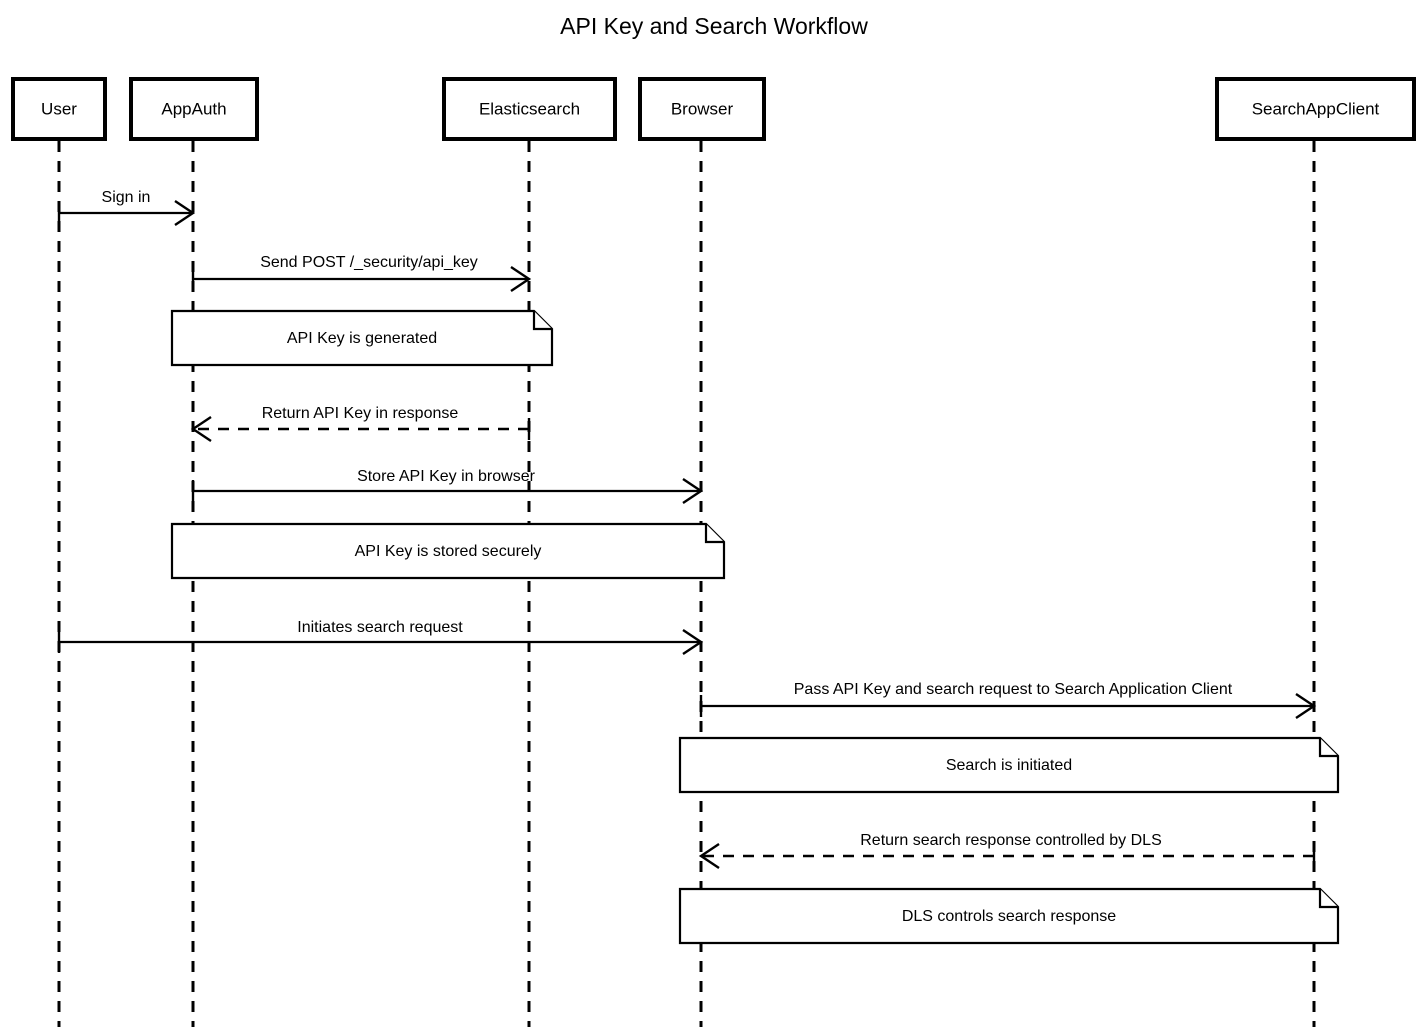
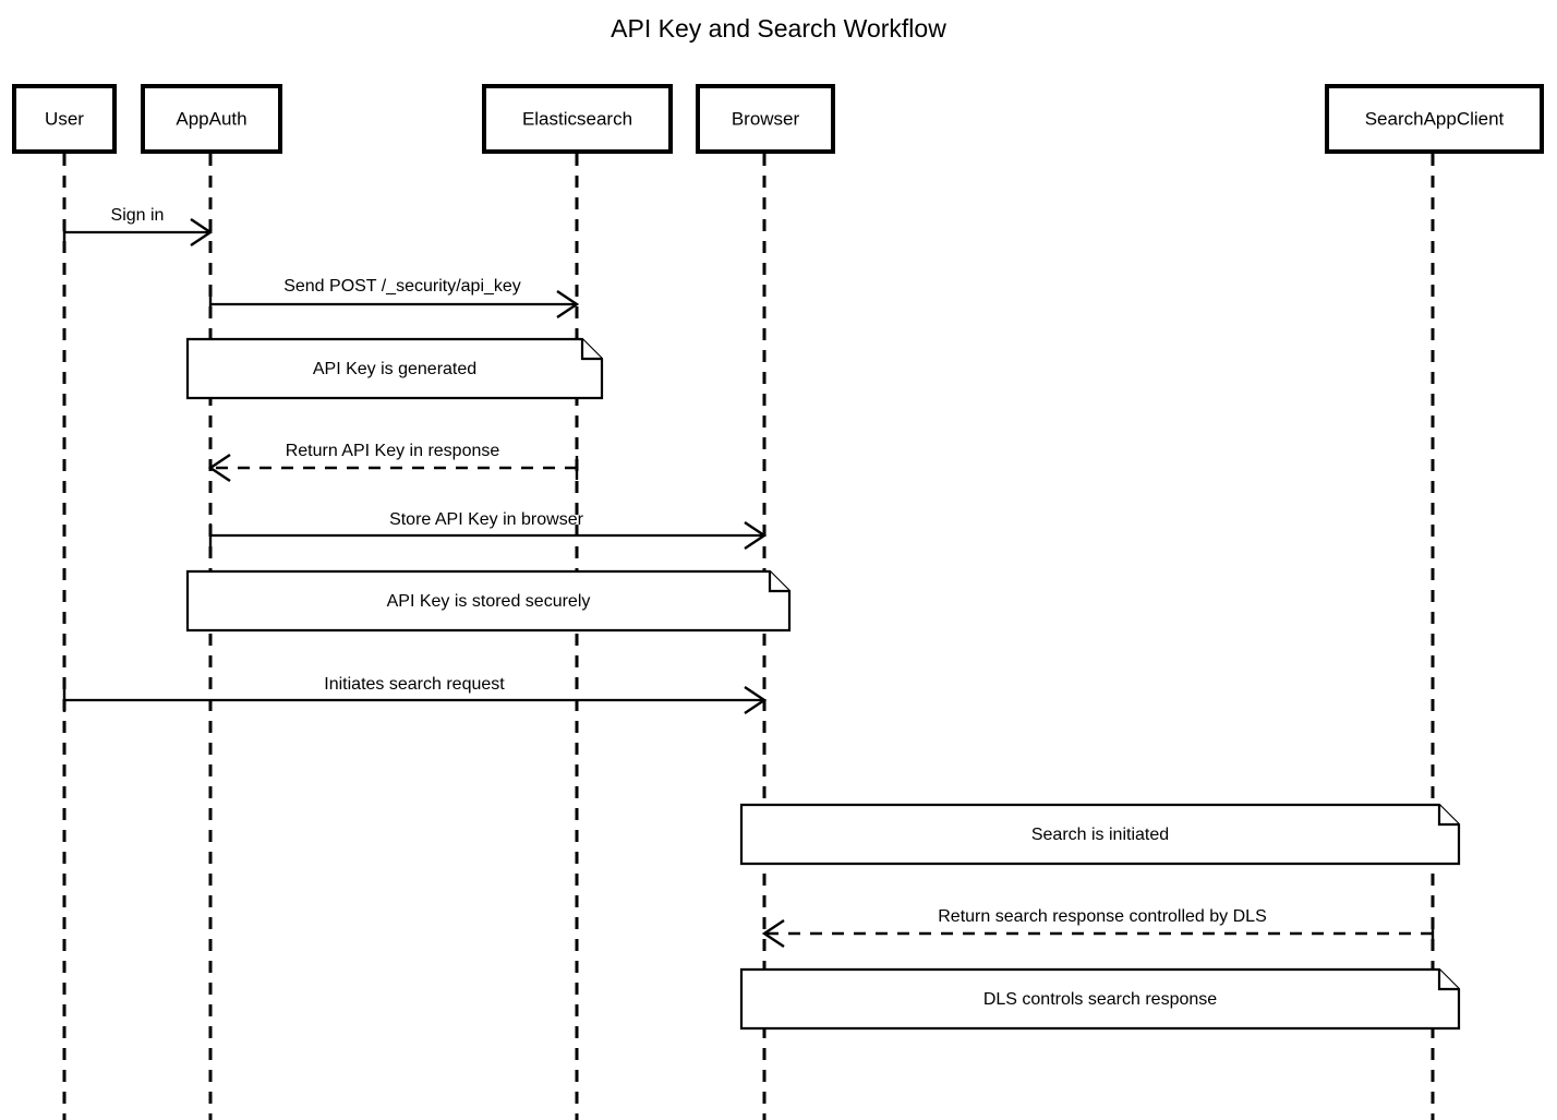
  API Key and Search Workflow
  User
  AppAuth
  Elasticsearch
  Browser
  SearchAppClient
  API Key is generated
  API Key is stored securely
  Search is initiated
  DLS controls search response
  Sign in
  Send POST /_security/api_key
  Return API Key in response
  Store API Key in browser
  Initiates search request
- Pass API Key and search request to Search Application Client
  Return search response controlled by DLS
